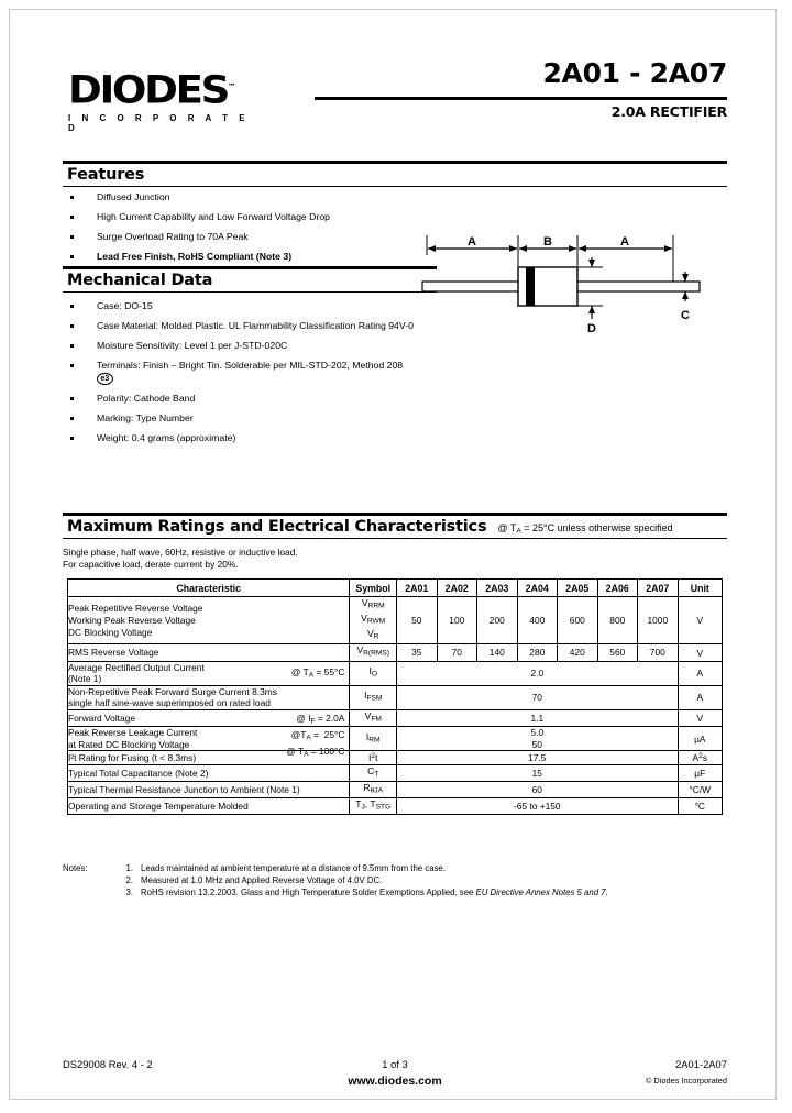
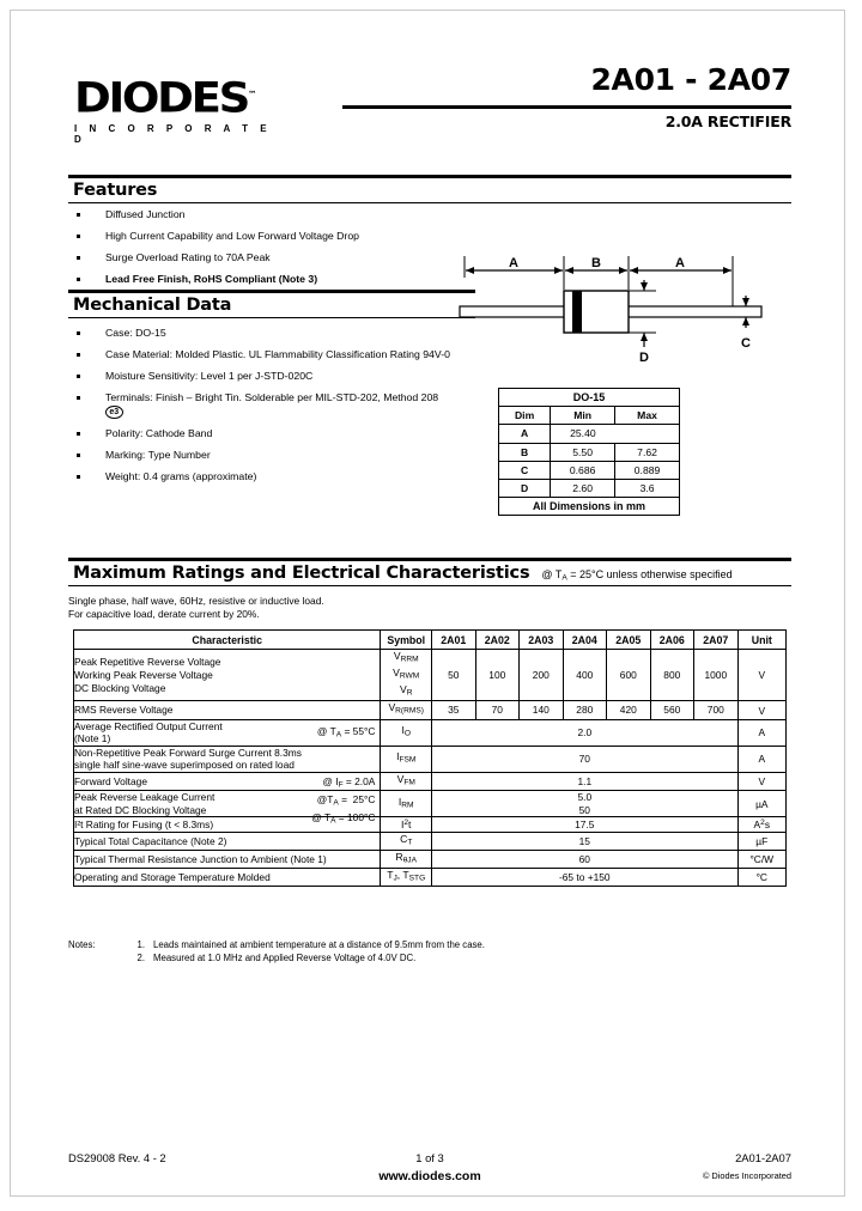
  DIODES™
  I N C O R P O R A T E D
  2A01 - 2A07
  2.0A RECTIFIER
  Features
  Diffused Junction
  High Current Capability and Low Forward Voltage Drop
  Surge Overload Rating to 70A Peak
  Lead Free Finish, RoHS Compliant (Note 3)
  Mechanical Data
  Case: DO-15
  Case Material: Molded Plastic. UL Flammability Classification Rating 94V-0
  Moisture Sensitivity: Level 1 per J-STD-020C
  Terminals: Finish – Bright Tin. Solderable per MIL-STD-202, Method 208
  Polarity: Cathode Band
  Marking: Type Number
  Weight: 0.4 grams (approximate)
  A
  B
  A
  D
  C
+ DO-15
+ Dim	Min	Max
+ A	25.40
+ B	5.50	7.62
+ C	0.686	0.889
+ D	2.60	3.6
+ All Dimensions in mm
  Maximum Ratings and Electrical Characteristics
  @ T = 25°C unless otherwise specified
  Single phase, half wave, 60Hz, resistive or inductive load.
  For capacitive load, derate current by 20%.
  Characteristic	Symbol	2A01	2A02	2A03	2A04	2A05	2A06	2A07	Unit
  Peak Repetitive Reverse Voltage Working Peak Reverse Voltage DC Blocking Voltage	VVV	50	100	200	400	600	800	1000	V
  RMS Reverse Voltage	V	35	70	140	280	420	560	700	V
  Average Rectified Output Current (Note 1) @ T = 55°C	I	2.0	A
  Non-Repetitive Peak Forward Surge Current 8.3ms single half sine-wave superimposed on rated load	I	70	A
  Forward Voltage @ I = 2.0A	V	1.1	V
  Peak Reverse Leakage Current at Rated DC Blocking Voltage @T = 25°C@ T = 100°C	I	5.050	µA
  I²t Rating for Fusing (t < 8.3ms)	I t	17.5	A s
  Typical Total Capacitance (Note 2)	C	15	µF
  Typical Thermal Resistance Junction to Ambient (Note 1)	R	60	°C/W
  Operating and Storage Temperature Molded	T , T	-65 to +150	°C
  Notes:
  1.
  Leads maintained at ambient temperature at a distance of 9.5mm from the case.
  2.
  Measured at 1.0 MHz and Applied Reverse Voltage of 4.0V DC.
- 3.
- RoHS revision 13.2.2003. Glass and High Temperature Solder Exemptions Applied, see EU Directive Annex Notes 5 and 7.
  DS29008 Rev. 4 - 2
  1 of 3
  www.diodes.com
  2A01-2A07
  © Diodes Incorporated
